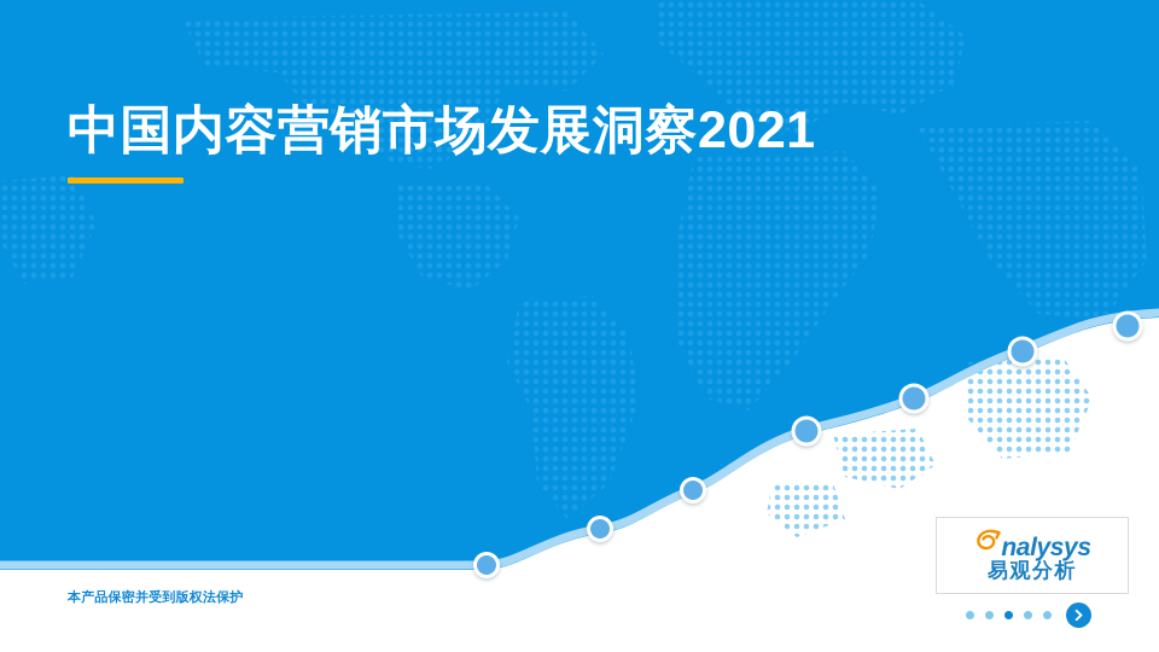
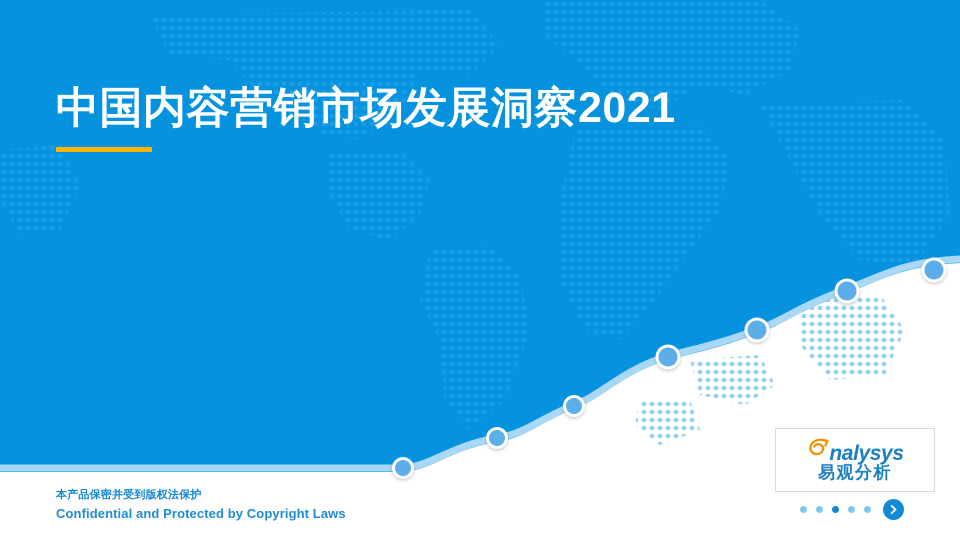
  中国内容营销市场发展洞察2021
  本产品保密并受到版权法保护
+ Confidential and Protected by Copyright Laws
  nalysys
  易观分析
